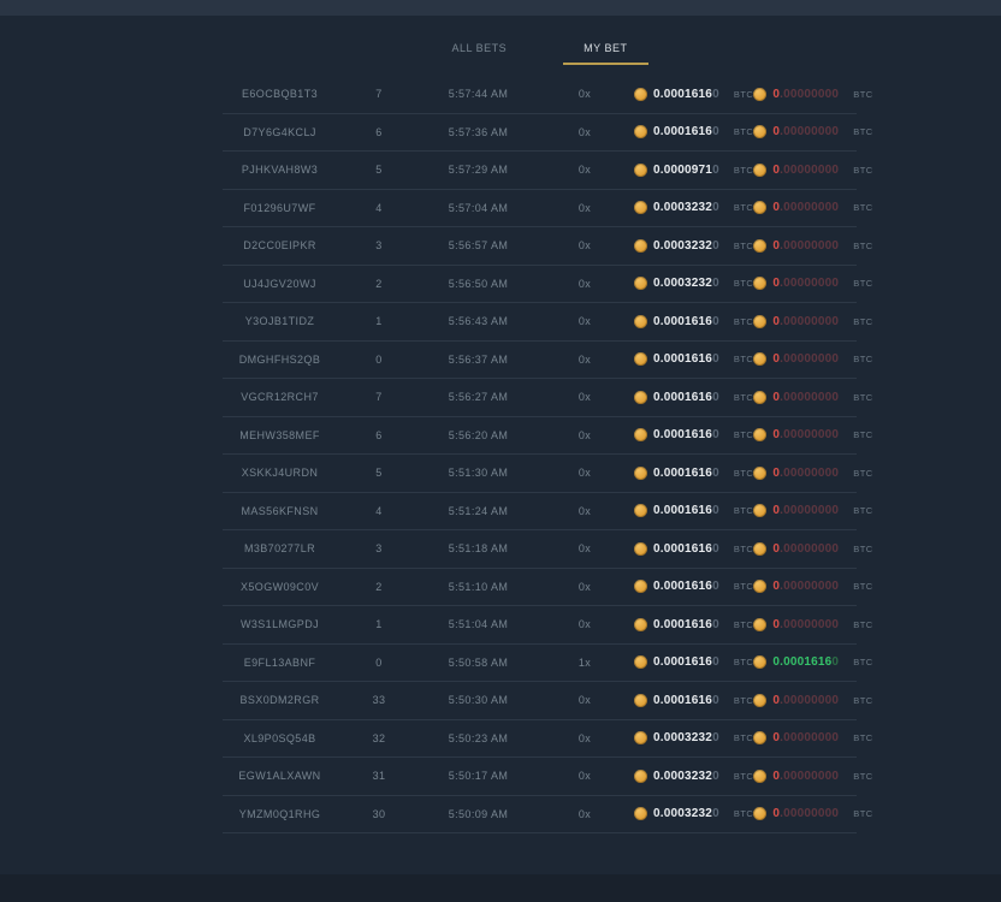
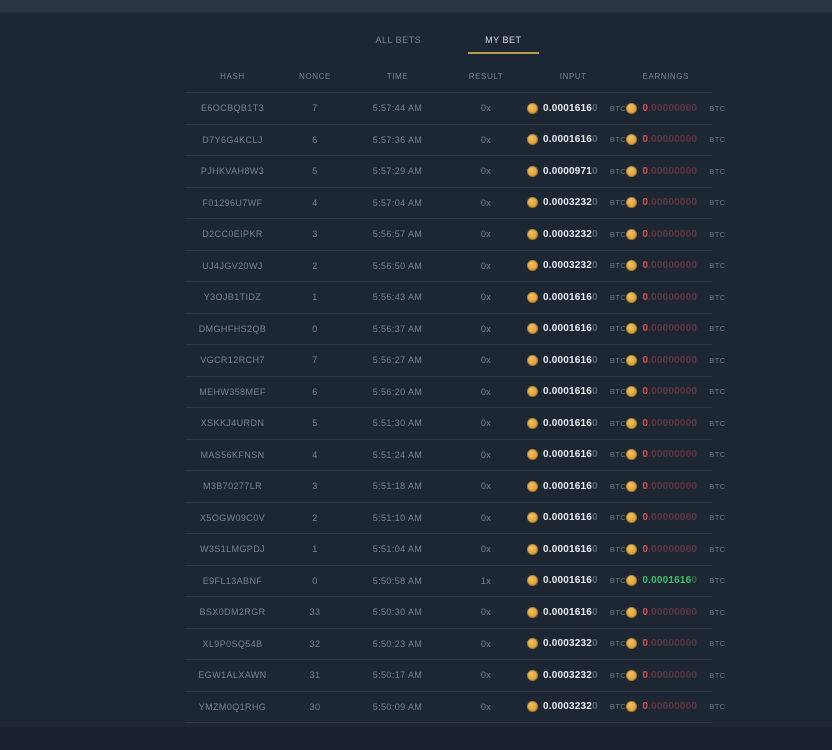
  ALL BETS
  MY BET
+ HASH
+ NONCE
+ TIME
+ RESULT
+ INPUT
+ EARNINGS
  E6OCBQB1T3
  7
  5:57:44 AM
  0x
  0.00016160
  BTC
  0.00000000
  BTC
  D7Y6G4KCLJ
  6
  5:57:36 AM
  0x
  0.00016160
  BTC
  0.00000000
  BTC
  PJHKVAH8W3
  5
  5:57:29 AM
  0x
  0.00009710
  BTC
  0.00000000
  BTC
  F01296U7WF
  4
  5:57:04 AM
  0x
  0.00032320
  BTC
  0.00000000
  BTC
  D2CC0EIPKR
  3
  5:56:57 AM
  0x
  0.00032320
  BTC
  0.00000000
  BTC
  UJ4JGV20WJ
  2
  5:56:50 AM
  0x
  0.00032320
  BTC
  0.00000000
  BTC
  Y3OJB1TIDZ
  1
  5:56:43 AM
  0x
  0.00016160
  BTC
  0.00000000
  BTC
  DMGHFHS2QB
  0
  5:56:37 AM
  0x
  0.00016160
  BTC
  0.00000000
  BTC
  VGCR12RCH7
  7
  5:56:27 AM
  0x
  0.00016160
  BTC
  0.00000000
  BTC
  MEHW358MEF
  6
  5:56:20 AM
  0x
  0.00016160
  BTC
  0.00000000
  BTC
  XSKKJ4URDN
  5
  5:51:30 AM
  0x
  0.00016160
  BTC
  0.00000000
  BTC
  MAS56KFNSN
  4
  5:51:24 AM
  0x
  0.00016160
  BTC
  0.00000000
  BTC
  M3B70277LR
  3
  5:51:18 AM
  0x
  0.00016160
  BTC
  0.00000000
  BTC
  X5OGW09C0V
  2
  5:51:10 AM
  0x
  0.00016160
  BTC
  0.00000000
  BTC
  W3S1LMGPDJ
  1
  5:51:04 AM
  0x
  0.00016160
  BTC
  0.00000000
  BTC
  E9FL13ABNF
  0
  5:50:58 AM
  1x
  0.00016160
  BTC
  0.00016160
  BTC
  BSX0DM2RGR
  33
  5:50:30 AM
  0x
  0.00016160
  BTC
  0.00000000
  BTC
  XL9P0SQ54B
  32
  5:50:23 AM
  0x
  0.00032320
  BTC
  0.00000000
  BTC
  EGW1ALXAWN
  31
  5:50:17 AM
  0x
  0.00032320
  BTC
  0.00000000
  BTC
  YMZM0Q1RHG
  30
  5:50:09 AM
  0x
  0.00032320
  BTC
  0.00000000
  BTC
